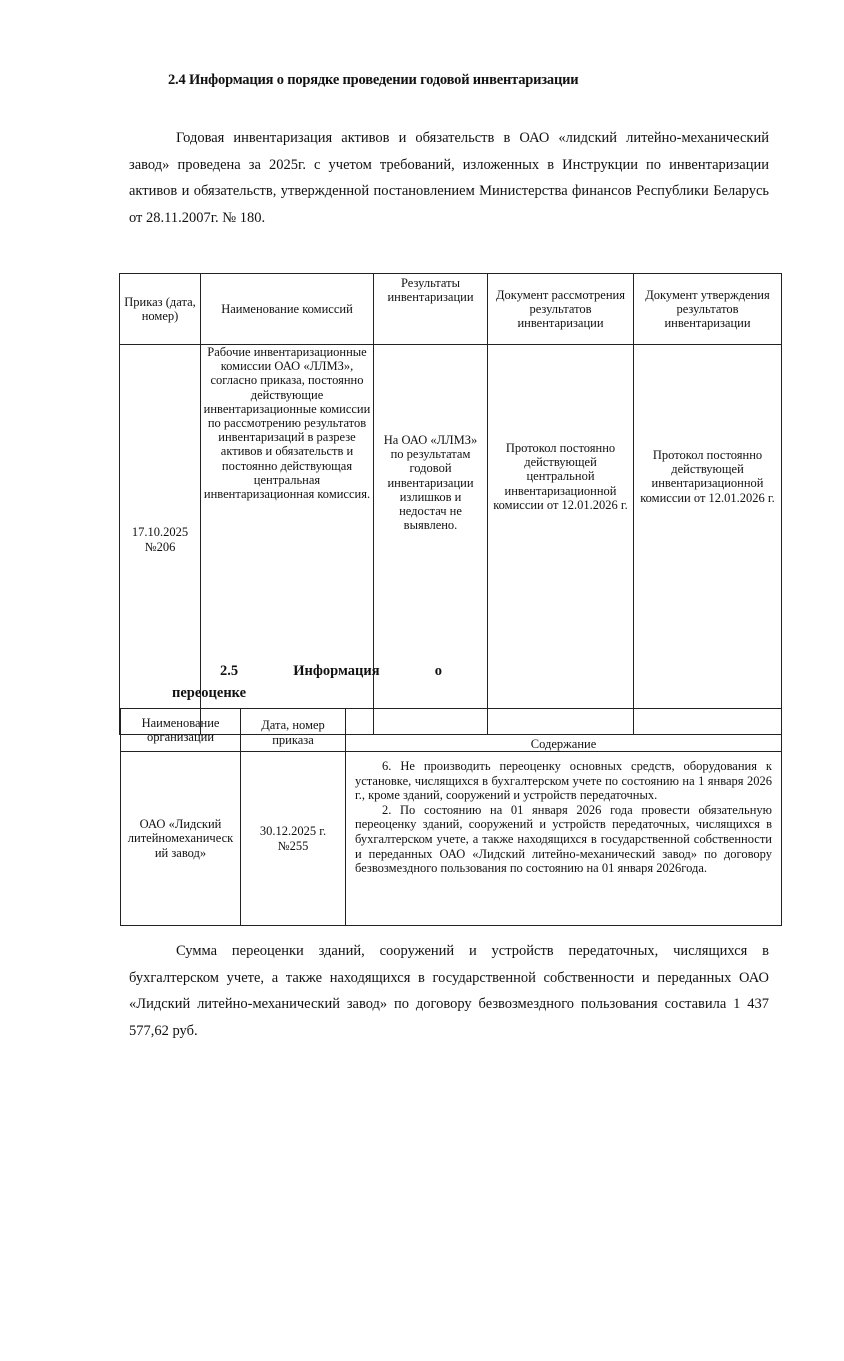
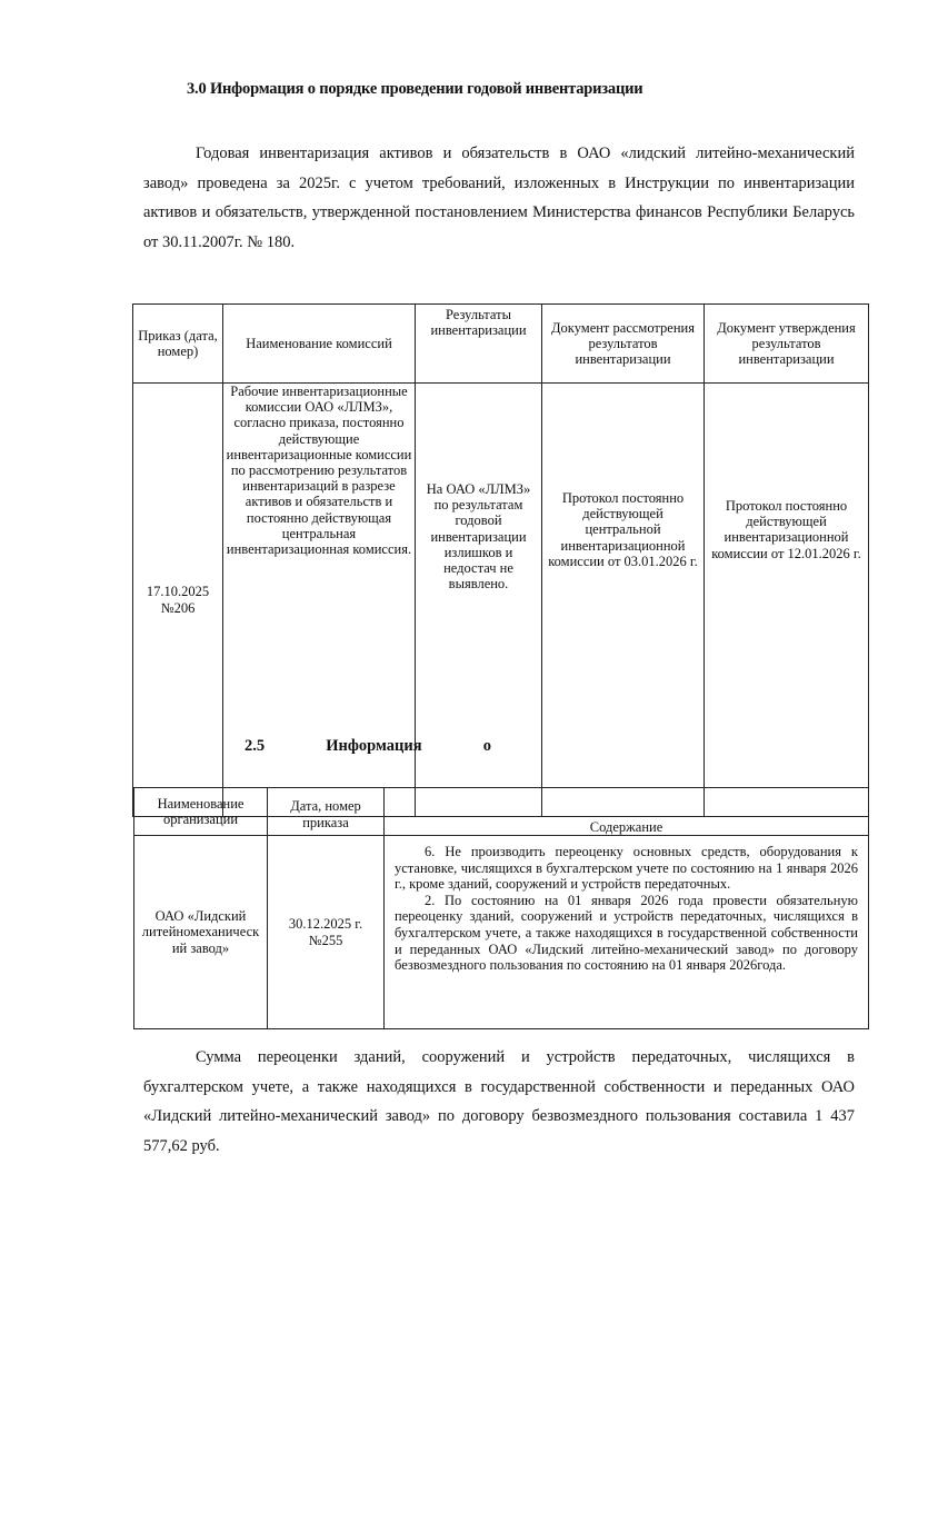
- 2.4 Информация о порядке проведении годовой инвентаризации
+ 3.0 Информация о порядке проведении годовой инвентаризации
- Годовая инвентаризация активов и обязательств в ОАО «лидский литейно-механический завод» проведена за 2025г. с учетом требований, изложенных в Инструкции по инвентаризации активов и обязательств, утвержденной постановлением Министерства финансов Республики Беларусь от 28.11.2007г. № 180.
+ Годовая инвентаризация активов и обязательств в ОАО «лидский литейно-механический завод» проведена за 2025г. с учетом требований, изложенных в Инструкции по инвентаризации активов и обязательств, утвержденной постановлением Министерства финансов Республики Беларусь от 30.11.2007г. № 180.
  Приказ (дата, номер)	Наименование комиссий	Результаты инвентаризации	Документ рассмотрения результатов инвентаризации	Документ утверждения результатов инвентаризации
- 17.10.2025 №206	Рабочие инвентаризационные комиссии ОАО «ЛЛМЗ», согласно приказа, постоянно действующие инвентаризационные комиссии по рассмотрению результатов инвентаризаций в разрезе активов и обязательств и постоянно действующая центральная инвентаризационная комиссия.	На ОАО «ЛЛМЗ» по результатам годовой инвентаризации излишков и недостач не выявлено.	Протокол постоянно действующей центральной инвентаризационной комиссии от 12.01.2026 г.	Протокол постоянно действующей инвентаризационной комиссии от 12.01.2026 г.
+ 17.10.2025 №206	Рабочие инвентаризационные комиссии ОАО «ЛЛМЗ», согласно приказа, постоянно действующие инвентаризационные комиссии по рассмотрению результатов инвентаризаций в разрезе активов и обязательств и постоянно действующая центральная инвентаризационная комиссия.	На ОАО «ЛЛМЗ» по результатам годовой инвентаризации излишков и недостач не выявлено.	Протокол постоянно действующей центральной инвентаризационной комиссии от 03.01.2026 г.	Протокол постоянно действующей инвентаризационной комиссии от 12.01.2026 г.
  2.5
  Информация
  о
- переоценке
  Наименование организации	Дата, номер приказа	Содержание
  ОАО «Лидский литейномеханическ ий завод»	30.12.2025 г. №255	6. Не производить переоценку основных средств, оборудования к установке, числящихся в бухгалтерском учете по состоянию на 1 января 2026 г., кроме зданий, сооружений и устройств передаточных. 2. По состоянию на 01 января 2026 года провести обязательную переоценку зданий, сооружений и устройств передаточных, числящихся в бухгалтерском учете, а также находящихся в государственной собственности и переданных ОАО «Лидский литейно-механический завод» по договору безвозмездного пользования по состоянию на 01 января 2026года.
  Сумма переоценки зданий, сооружений и устройств передаточных, числящихся в бухгалтерском учете, а также находящихся в государственной собственности и переданных ОАО «Лидский литейно-механический завод» по договору безвозмездного пользования составила 1 437 577,62 руб.
